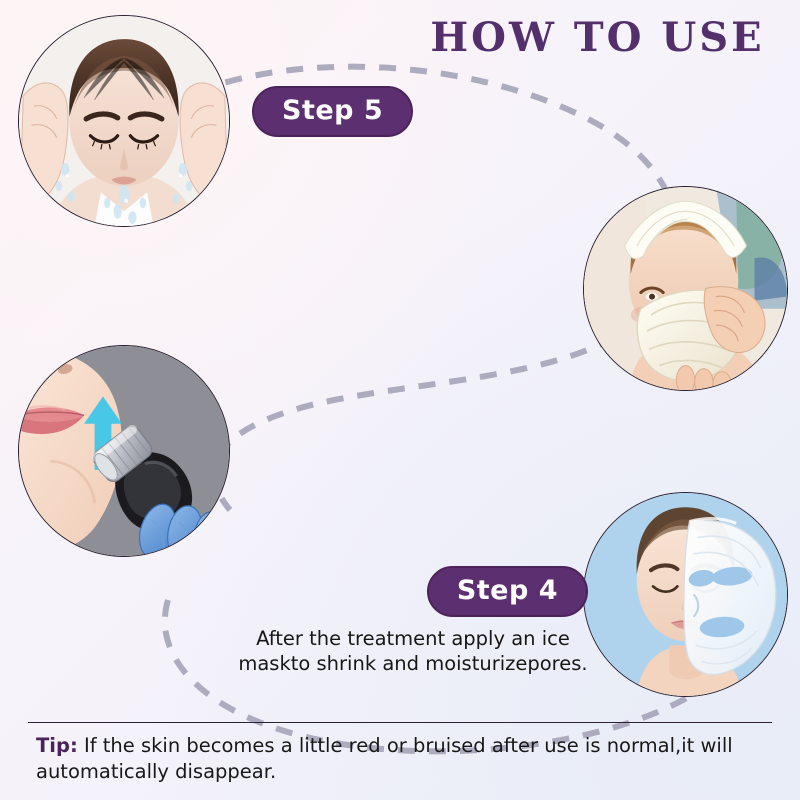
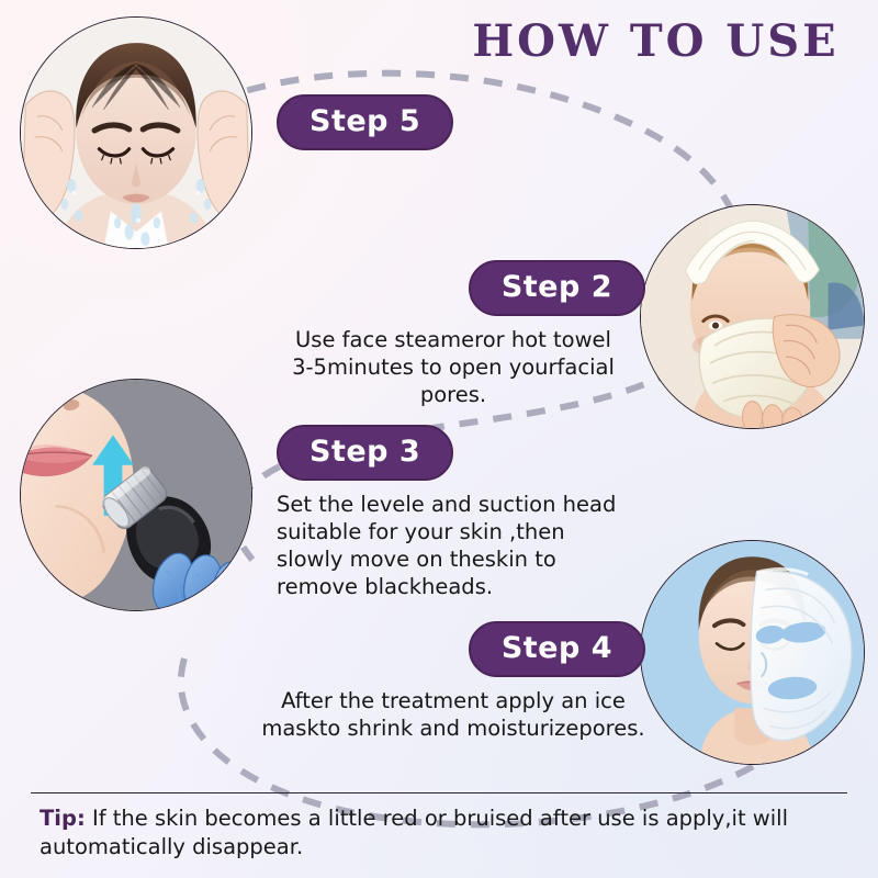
  HOW TO USE
  Step 5
+ Step 2
+ Use face steameror hot towel
+ 3-5minutes to open yourfacial pores.
+ Step 3
+ Set the levele and suction head
+ suitable for your skin ,then
+ slowly move on theskin to
+ remove blackheads.
  Step 4
  After the treatment apply an ice
  maskto shrink and moisturizepores.
- Tip: If the skin becomes a little red or bruised after use is normal,it will automatically disappear.
+ Tip: If the skin becomes a little red or bruised after use is apply,it will automatically disappear.
